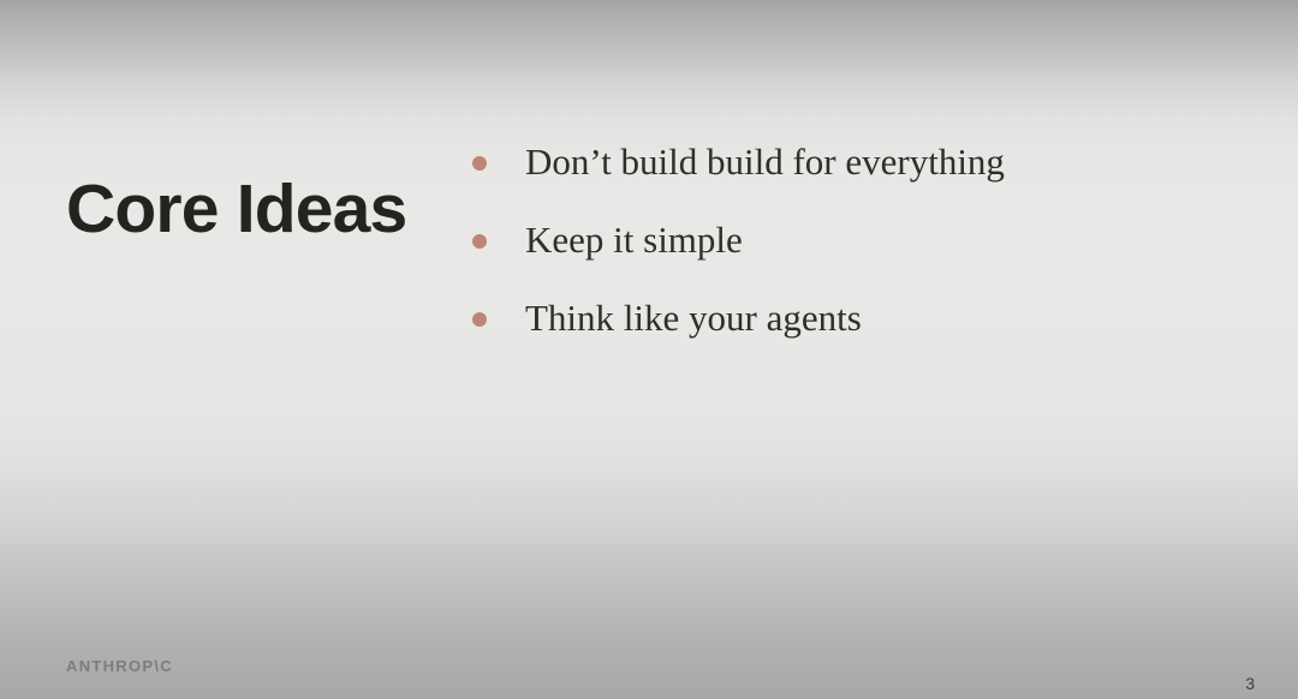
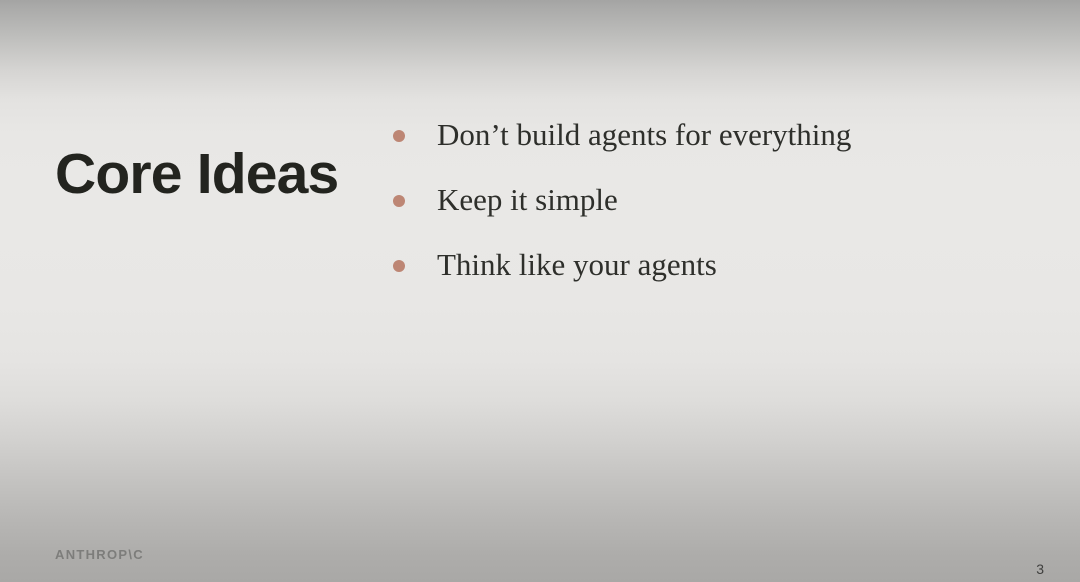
  Core Ideas
- Don’t build build for everything
+ Don’t build agents for everything
  Keep it simple
  Think like your agents
  ANTHROP\C
  3
